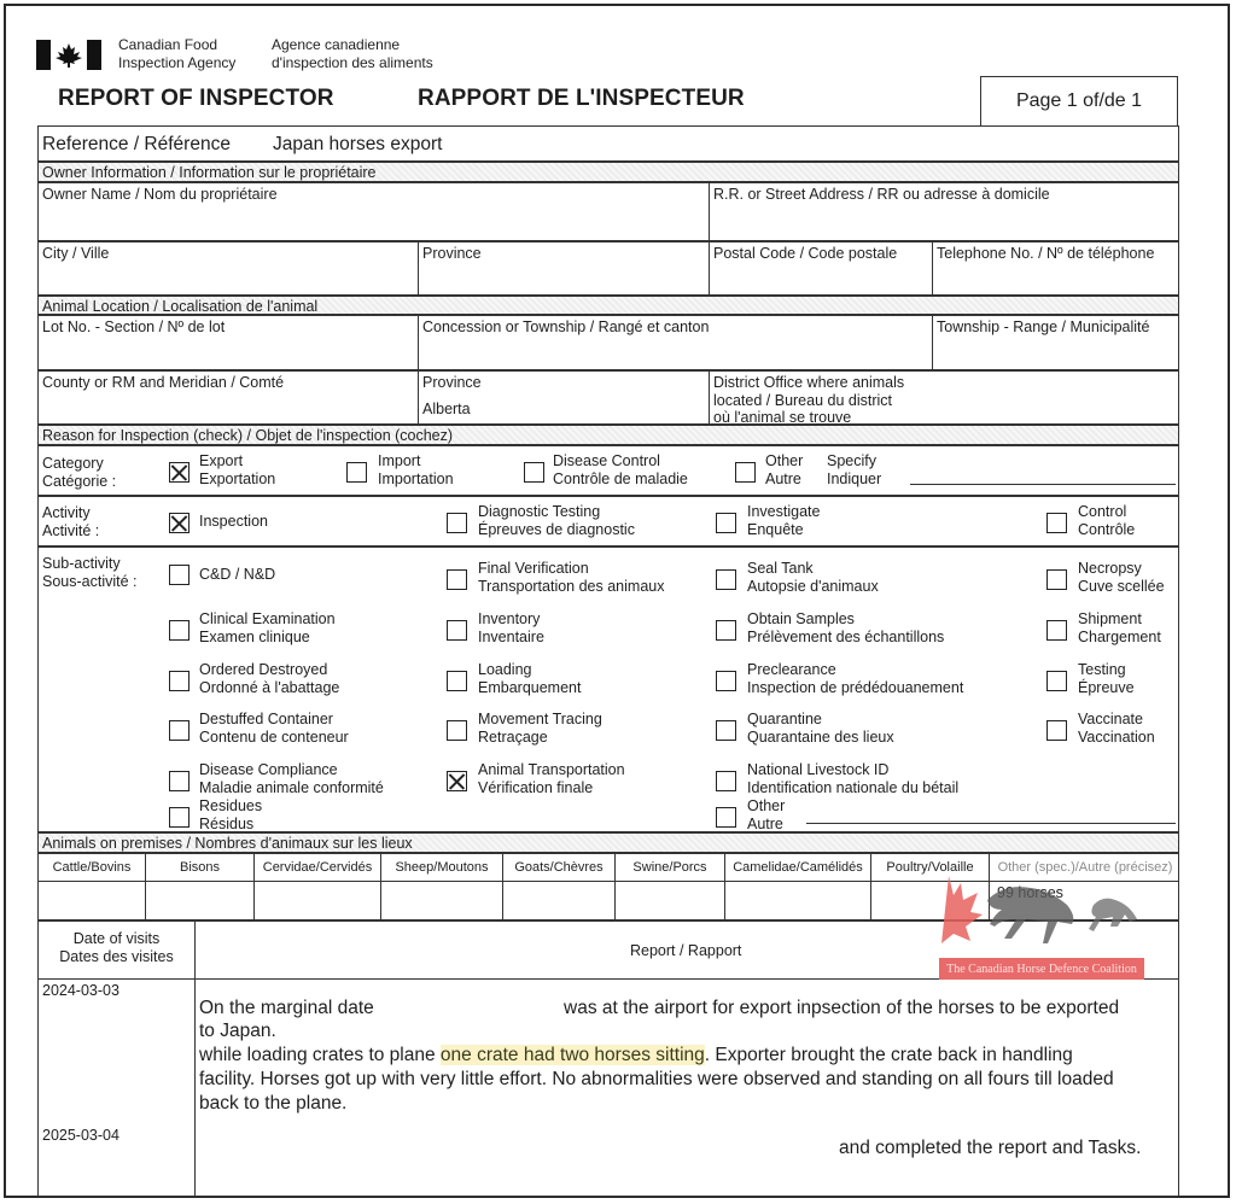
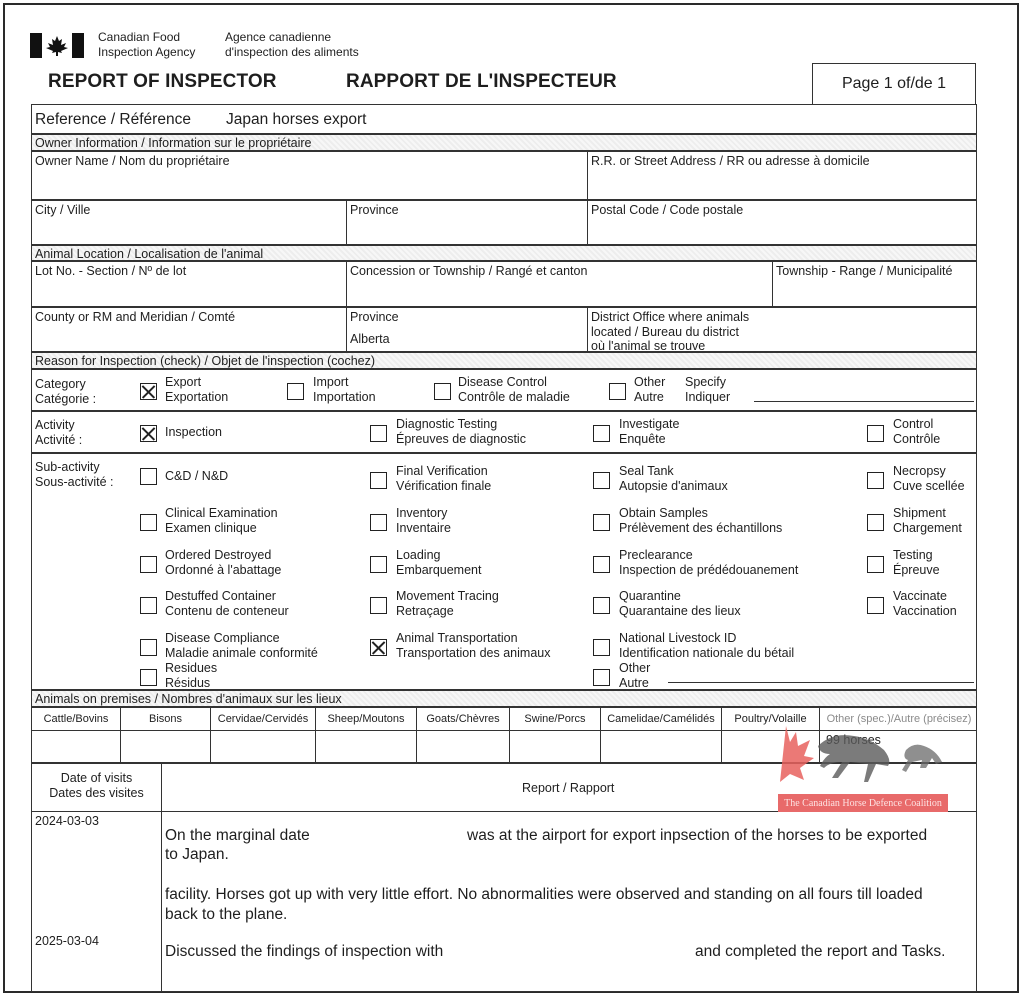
  Canadian Food
  Inspection Agency
  Agence canadienne
  d'inspection des aliments
  REPORT OF INSPECTOR
  RAPPORT DE L'INSPECTEUR
  Page 1 of/de 1
  Reference / Référence
  Japan horses export
  Owner Information / Information sur le propriétaire
  Owner Name / Nom du propriétaire
  R.R. or Street Address / RR ou adresse à domicile
  City / Ville
  Province
  Postal Code / Code postale
- Telephone No. / Nº de téléphone
  Animal Location / Localisation de l'animal
  Lot No. - Section / Nº de lot
  Concession or Township / Rangé et canton
  Township - Range / Municipalité
  County or RM and Meridian / Comté
  Province
  Alberta
  District Office where animals
  located / Bureau du district
  où l'animal se trouve
  Reason for Inspection (check) / Objet de l'inspection (cochez)
  Category
  Catégorie :
  Export
  Exportation
  Import
  Importation
  Disease Control
  Contrôle de maladie
  Other
  Autre
  Specify
  Indiquer
  Activity
  Activité :
  Inspection
  Diagnostic Testing
  Épreuves de diagnostic
  Investigate
  Enquête
  Control
  Contrôle
  Sub-activity
  Sous-activité :
  C&D / N&D
  Final Verification
- Transportation des animaux
+ Vérification finale
  Seal Tank
  Autopsie d'animaux
  Necropsy
  Cuve scellée
  Clinical Examination
  Examen clinique
  Inventory
  Inventaire
  Obtain Samples
  Prélèvement des échantillons
  Shipment
  Chargement
  Ordered Destroyed
  Ordonné à l'abattage
  Loading
  Embarquement
  Preclearance
  Inspection de prédédouanement
  Testing
  Épreuve
  Destuffed Container
  Contenu de conteneur
  Movement Tracing
  Retraçage
  Quarantine
  Quarantaine des lieux
  Vaccinate
  Vaccination
  Disease Compliance
  Maladie animale conformité
  Animal Transportation
- Vérification finale
+ Transportation des animaux
  National Livestock ID
  Identification nationale du bétail
  Residues
  Résidus
  Other
  Autre
  Animals on premises / Nombres d'animaux sur les lieux
  Cattle/Bovins
  Bisons
  Cervidae/Cervidés
  Sheep/Moutons
  Goats/Chèvres
  Swine/Porcs
  Camelidae/Camélidés
  Poultry/Volaille
  Other (spec.)/Autre (précisez)
  99 horses
  Date of visits
  Dates des visites
  Report / Rapport
  2024-03-03
  On the marginal date
  was at the airport for export inpsection of the horses to be exported
  to Japan.
- while loading crates to plane one crate had two horses sitting. Exporter brought the crate back in handling
  facility. Horses got up with very little effort. No abnormalities were observed and standing on all fours till loaded
  back to the plane.
  2025-03-04
+ Discussed the findings of inspection with
  and completed the report and Tasks.
  The Canadian Horse Defence Coalition
